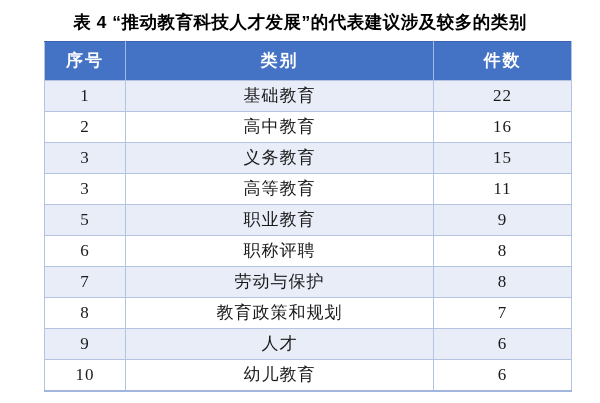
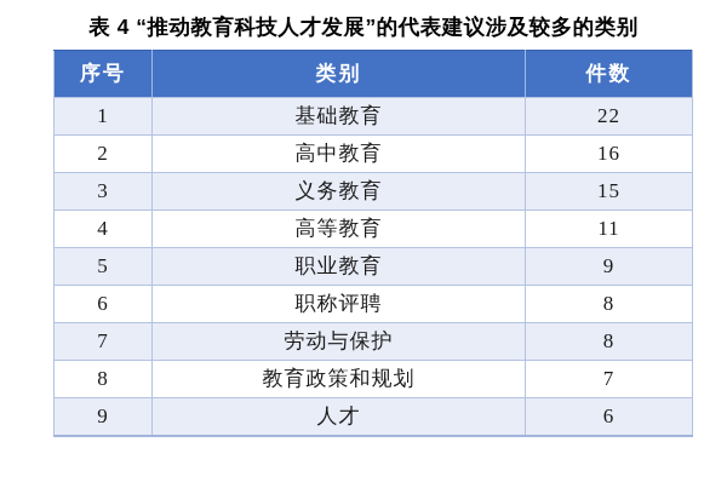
  表 4 “推动教育科技人才发展”的代表建议涉及较多的类别
  序号	类别	件数
  1	基础教育	22
  2	高中教育	16
  3	义务教育	15
- 3	高等教育	11
+ 4	高等教育	11
  5	职业教育	9
  6	职称评聘	8
  7	劳动与保护	8
  8	教育政策和规划	7
  9	人才	6
- 10	幼儿教育	6
